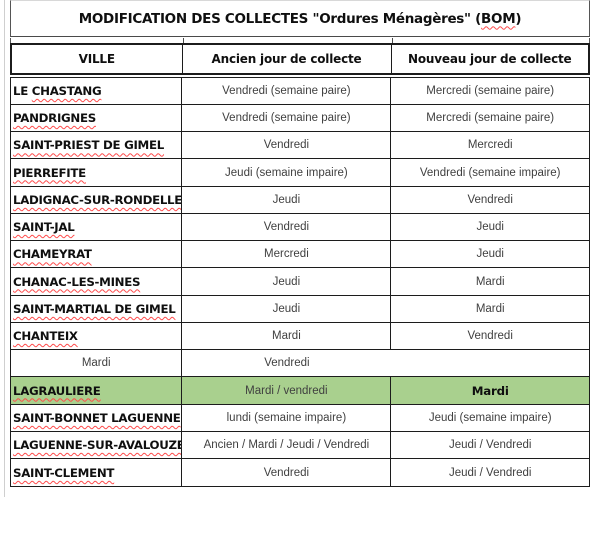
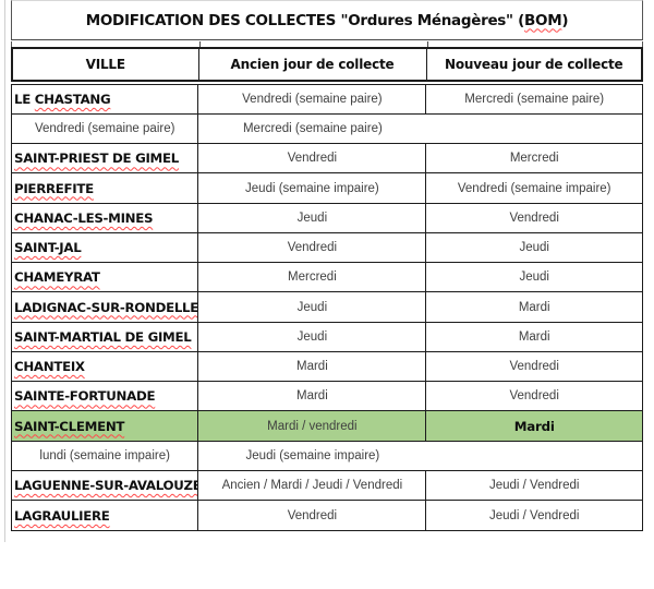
  MODIFICATION DES COLLECTES "Ordures Ménagères" (
  BOM
  )
  VILLE
  Ancien jour de collecte
  Nouveau jour de collecte
  LE
  CHASTANG
  Vendredi (semaine paire)
  Mercredi (semaine paire)
- PANDRIGNES
  Vendredi (semaine paire)
  Mercredi (semaine paire)
  SAINT-PRIEST DE GIMEL
  Vendredi
  Mercredi
  PIERREFITE
  Jeudi (semaine impaire)
  Vendredi (semaine impaire)
- LADIGNAC-SUR-RONDELLE
+ CHANAC-LES-MINES
  Jeudi
  Vendredi
  SAINT-JAL
  Vendredi
  Jeudi
  CHAMEYRAT
  Mercredi
  Jeudi
- CHANAC-LES-MINES
+ LADIGNAC-SUR-RONDELLE
  Jeudi
  Mardi
  SAINT-MARTIAL DE GIMEL
  Jeudi
  Mardi
  CHANTEIX
  Mardi
  Vendredi
+ SAINTE-FORTUNADE
  Mardi
  Vendredi
- LAGRAULIERE
+ SAINT-CLEMENT
  Mardi / vendredi
  Mardi
- SAINT-BONNET LAGUENNE
  lundi (semaine impaire)
  Jeudi (semaine impaire)
  LAGUENNE-SUR-AVALOUZE
  Ancien / Mardi / Jeudi / Vendredi
  Jeudi / Vendredi
- SAINT-CLEMENT
+ LAGRAULIERE
  Vendredi
  Jeudi / Vendredi
